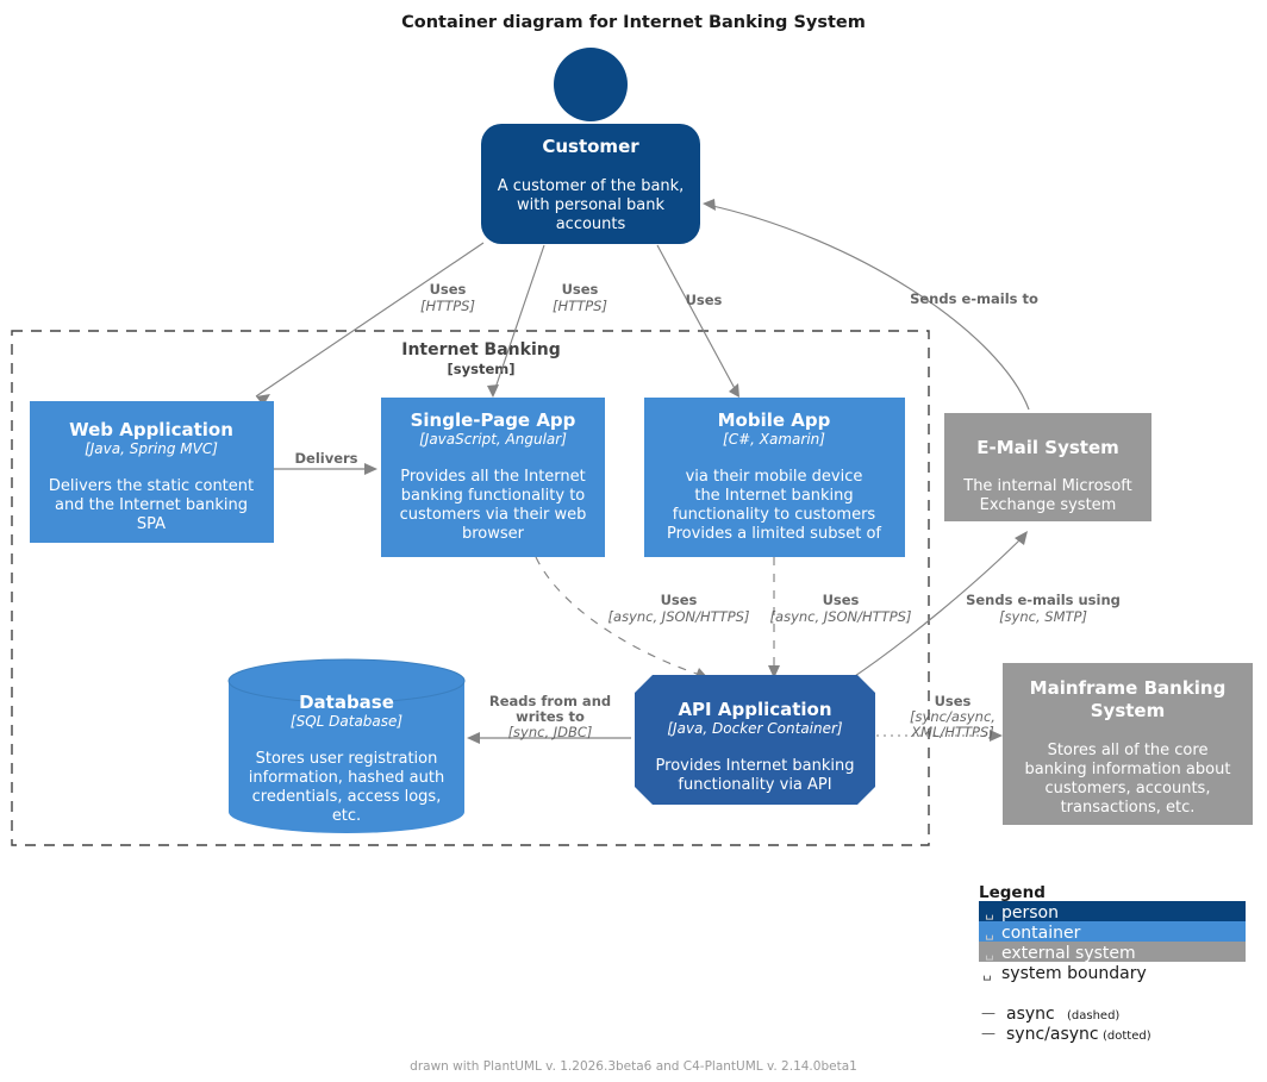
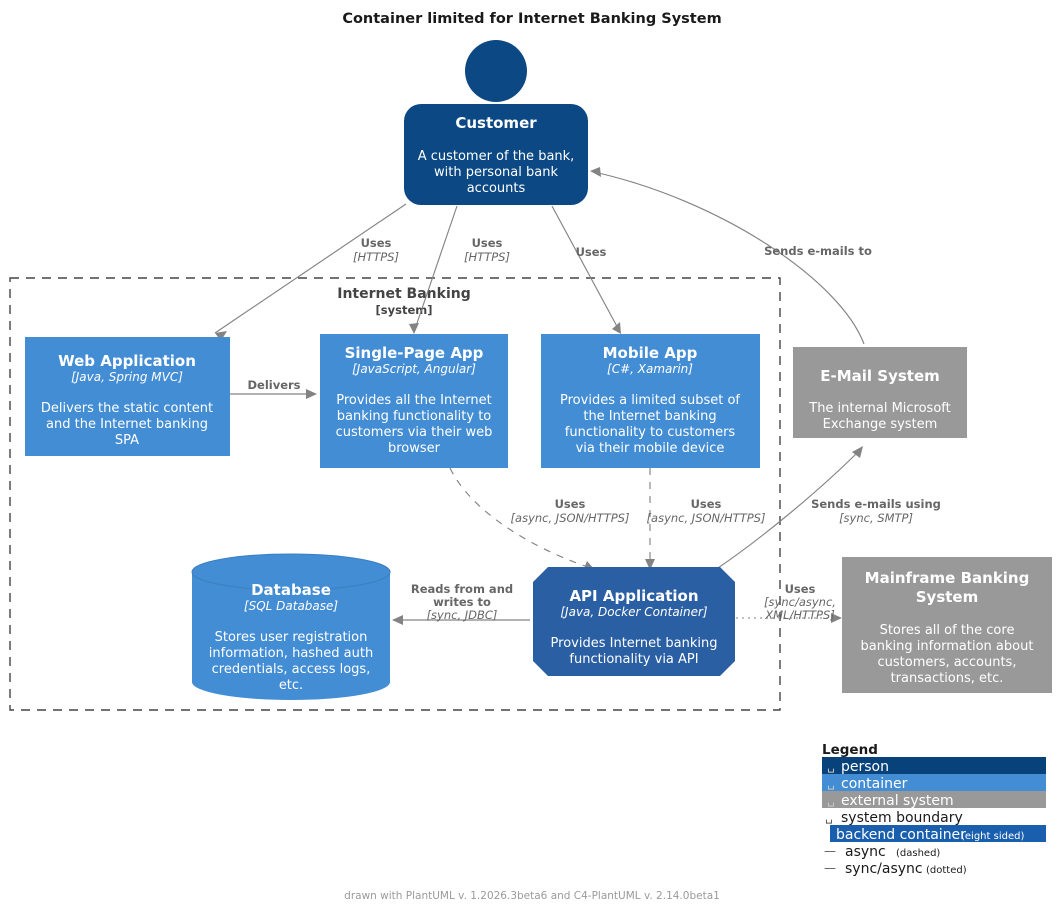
- Container diagram for Internet Banking System
+ Container limited for Internet Banking System
  Internet Banking
  [syste]
  Uses
  [HTTPS]
  Uses
  [HTTPS]
  Uses
  Sends e-mails to
  Delivers
  Uses
  [async, JSON/HTTPS]
  Uses
  [async, JSON/HTTPS]
  Sends e-mails using
  [sync, SMTP]
  Reads from and
  writes to
  [sync, JDBC]
  Uses
  [sync/async,
  XML/HTTPS]
  Customer
  A customer of the bank,
  with personal bank
  accounts
  Web Application
  [Java, Spring MVC]
  Delivers the static content
  and the Internet banking
  SPA
  Single-Page App
  [JavaScript, Angular]
  Provides all the Internet
  banking functionality to
  customers via their web
  browser
  Mobile App
  [C#, Xamarin]
- via their mobile device
+ Provides a limited subset of
  the Internet banking
  functionality to customers
- Provides a limited subset of
+ via their mobile device
  E-Mail System
  The internal Microsoft
  Exchange system
  Database
  [SQL Database]
  Stores user registration
  information, hashed auth
  credentials, access logs,
  etc.
  API Application
  [Java, Docker Container]
  Provides Internet banking
  functionality via API
  Mainframe Banking
  System
  Stores all of the core
  banking information about
  customers, accounts,
  transactions, etc.
  Legend
  ␣
  person
  ␣
  container
  ␣
  external system
  ␣
  system boundary
+ backend container
+ (eight sided)
  —
  async
  (dashed)
  —
  sync/async
  (dotted)
  drawn with PlantUML v. 1.2026.3beta6 and C4-PlantUML v. 2.14.0beta1
